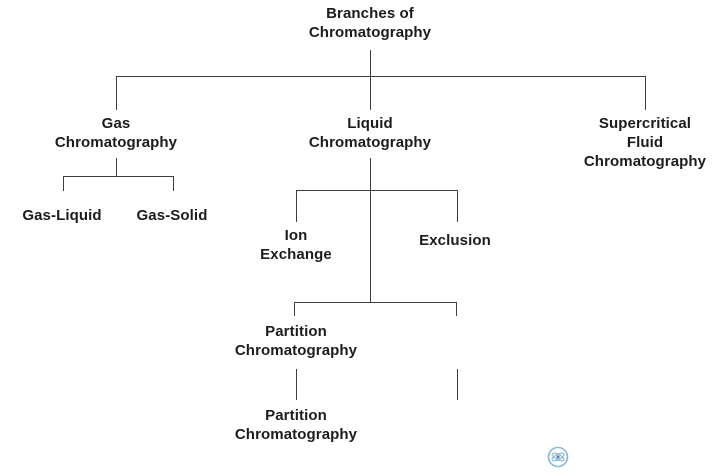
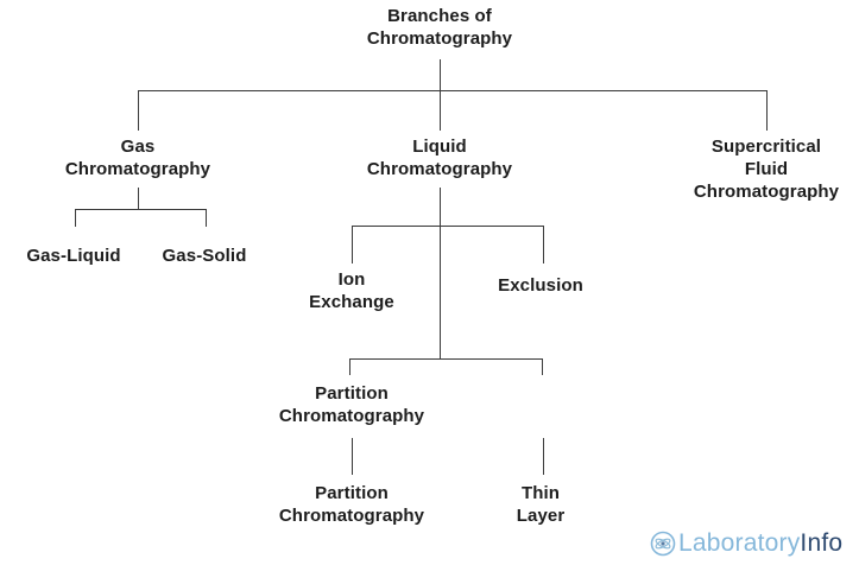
  Branches of
  Chromatography
  Gas
  Chromatography
  Liquid
  Chromatography
  Supercritical
  Fluid
  Chromatography
  Gas-Liquid
  Gas-Solid
  Ion
  Exchange
  Exclusion
  Partition
  Chromatography
  Partition
  Chromatography
+ Thin
+ Layer
+ LaboratoryInfo
